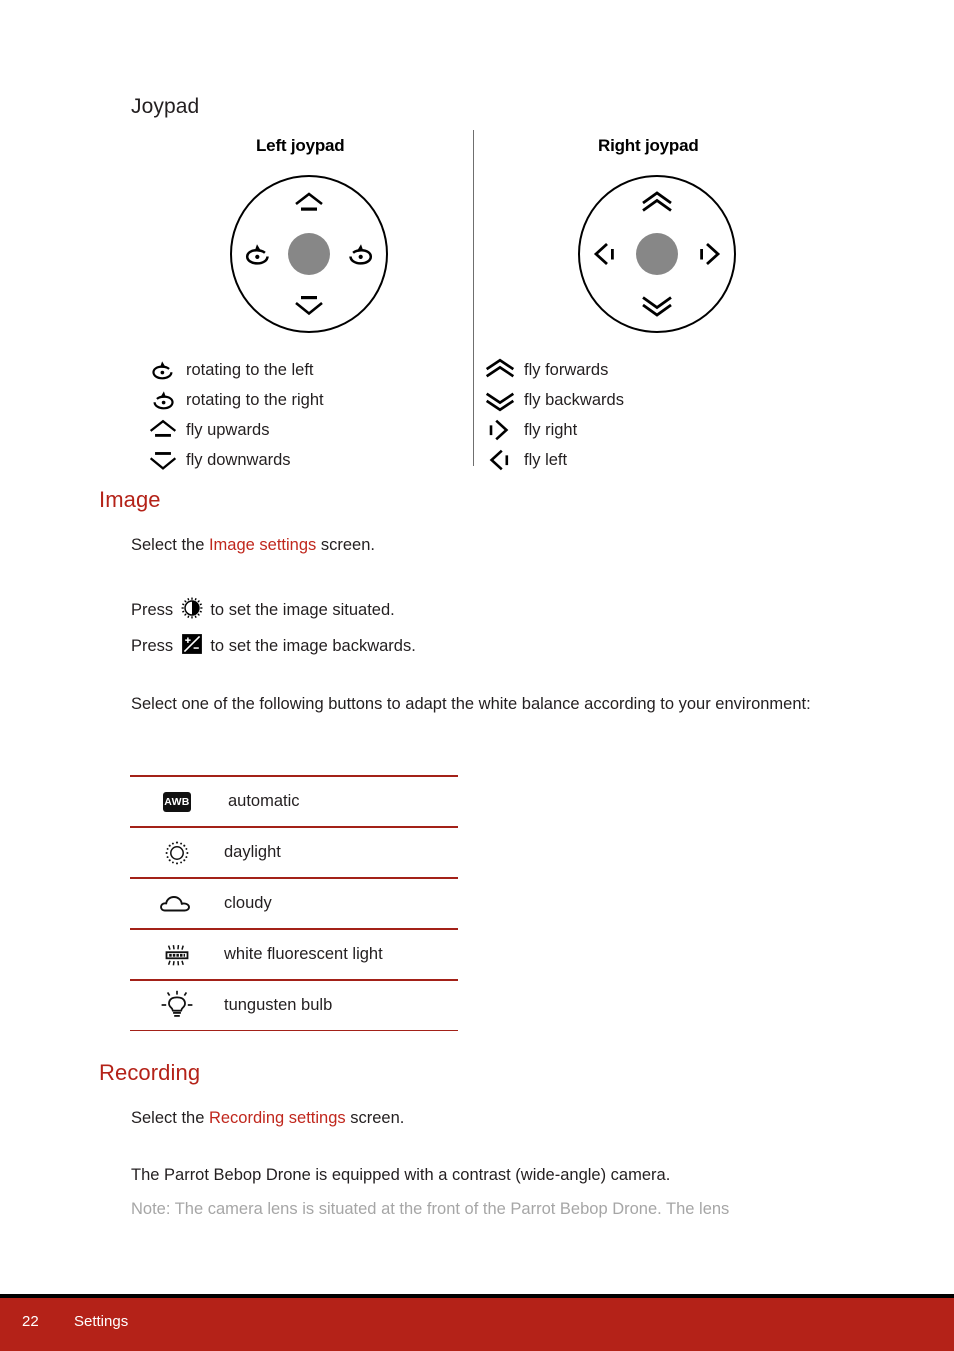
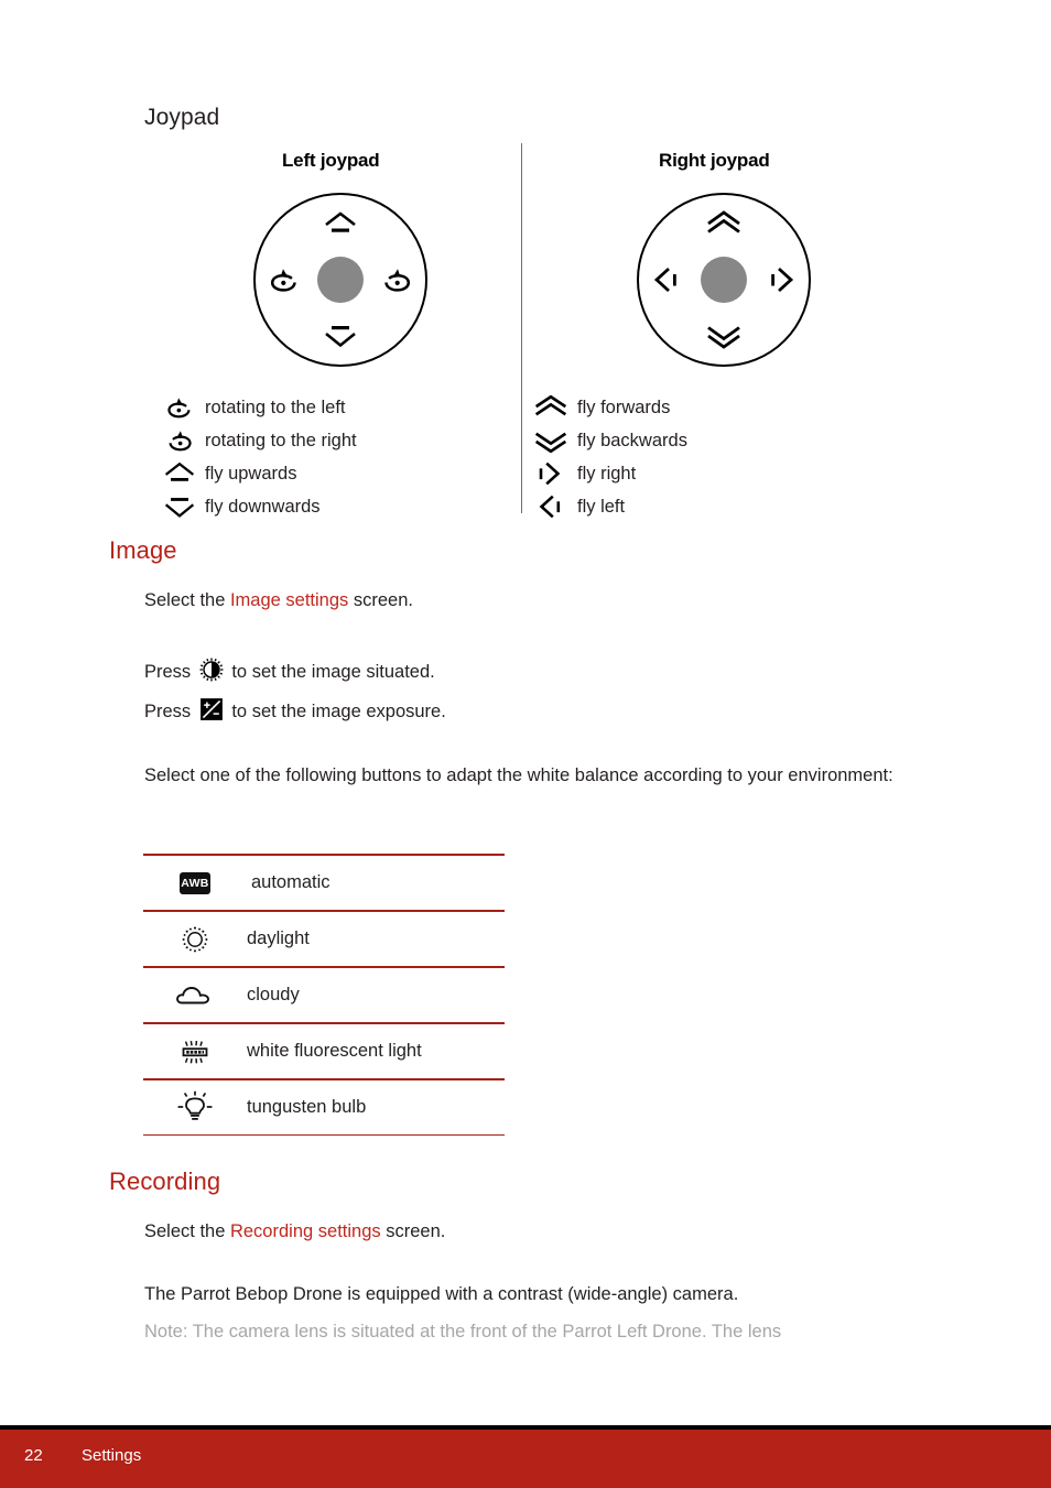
  Joypad
  Left joypad
  Right joypad
  rotating to the left
  rotating to the right
  fly upwards
  fly downwards
  fly forwards
  fly backwards
  fly right
  fly left
  Image
  Select the Image settings screen.
  Press to set the image situated.
- Press to set the image backwards.
+ Press to set the image exposure.
  Select one of the following buttons to adapt the white balance according to your environment:
  AWB
  automatic
  daylight
  cloudy
  white fluorescent light
  tungusten bulb
  Recording
  Select the Recording settings screen.
  The Parrot Bebop Drone is equipped with a contrast (wide-angle) camera.
- Note: The camera lens is situated at the front of the Parrot Bebop Drone. The lens
+ Note: The camera lens is situated at the front of the Parrot Left Drone. The lens
  22
  Settings
